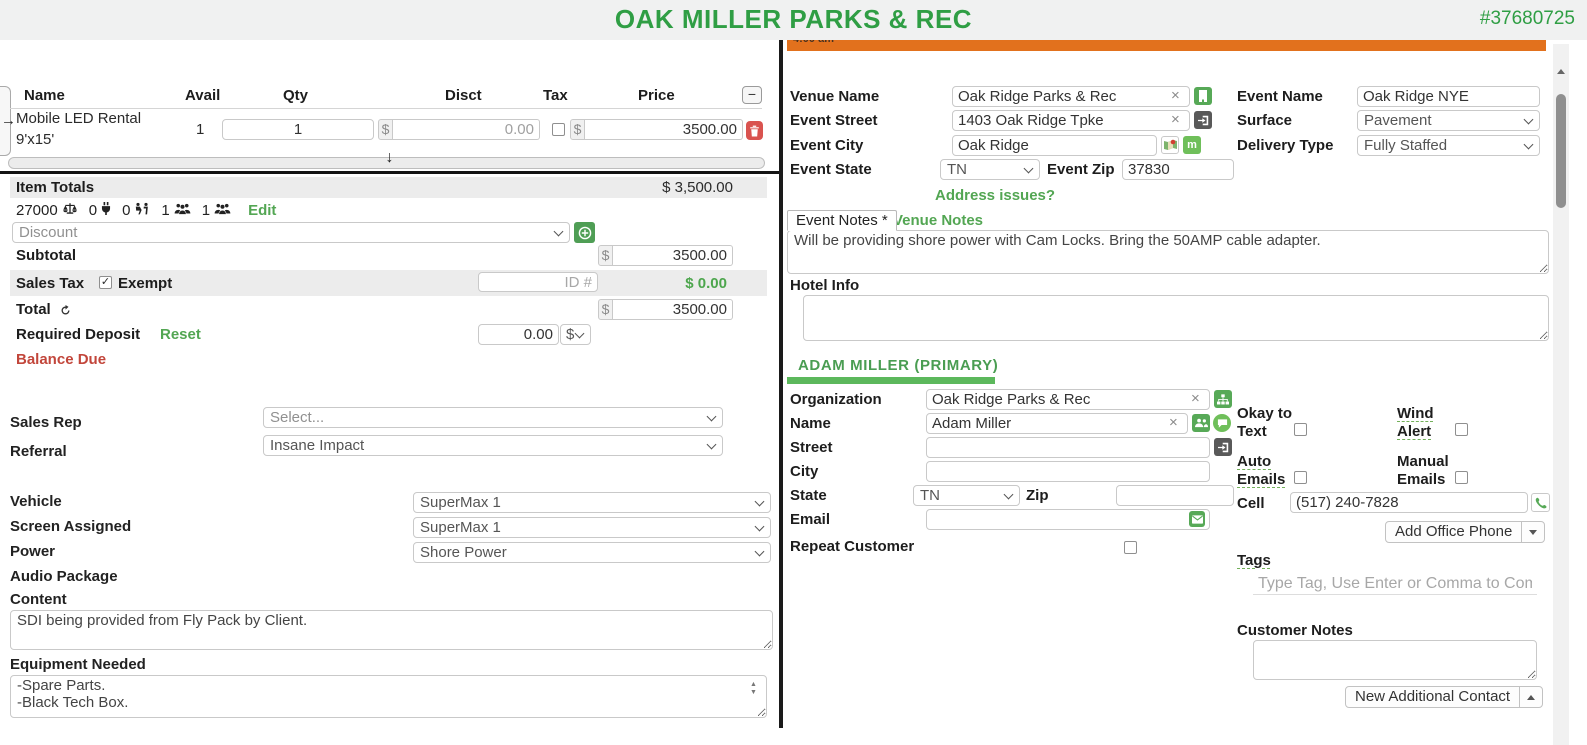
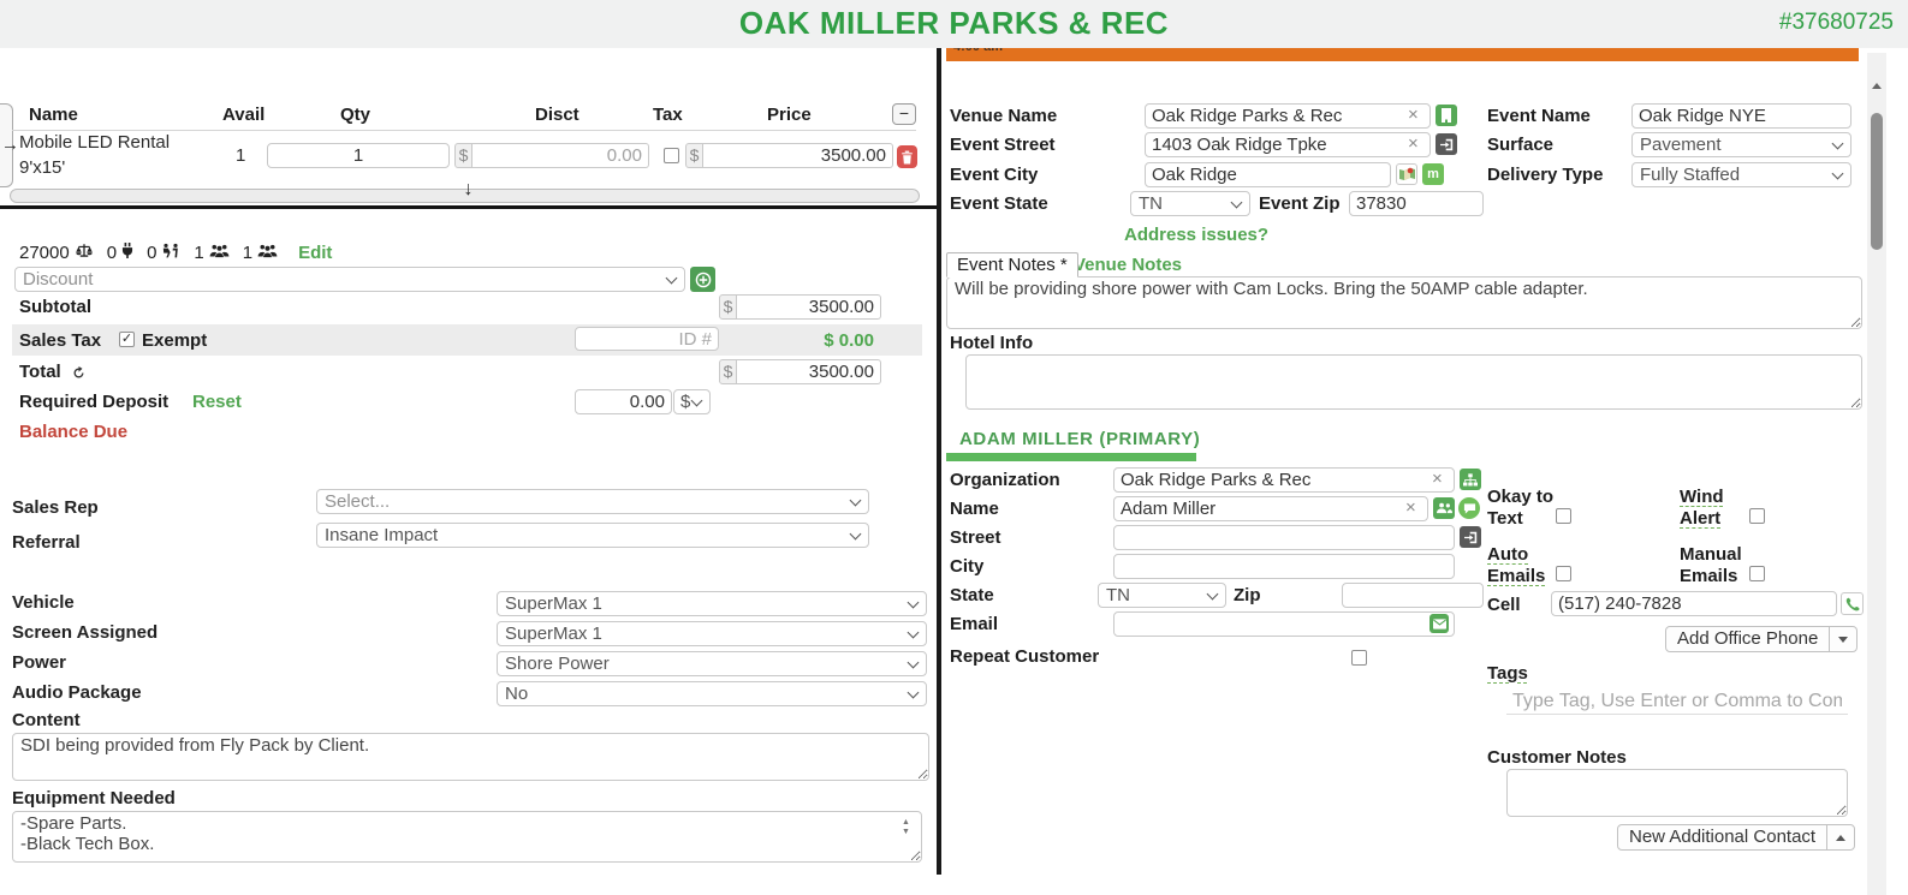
  OAK MILLER PARKS & REC
  #37680725
  Name
  Avail
  Qty
  Disct
  Tax
  Price
  −
  →
  Mobile LED Rental
  9'x15'
  1
  1
  $
  0.00
  $
  3500.00
  ↓
- Item Totals
- $ 3,500.00
  27000
  0
  0
  1
  1
  Edit
  Discount
  Subtotal
  $
  3500.00
  Sales Tax
  ✓
  Exempt
  ID #
  $ 0.00
  Total
  $
  3500.00
  Required Deposit
  Reset
  0.00
  $
  Balance Due
  Sales Rep
  Select...
  Referral
  Insane Impact
  Vehicle
  SuperMax 1
  Screen Assigned
  SuperMax 1
  Power
  Shore Power
  Audio Package
+ No
  Content
  SDI being provided from Fly Pack by Client.
  Equipment Needed
  -Spare Parts.
  -Black Tech Box.
  Venue Name
  Event Street
  Event City
  Event State
  Oak Ridge Parks & Rec
  ×
  1403 Oak Ridge Tpke
  ×
  Oak Ridge
  m
  TN
  Event Zip
  37830
  Address issues?
  Event Name
  Oak Ridge NYE
  Surface
  Pavement
  Delivery Type
  Fully Staffed
  Event Notes *
  Venue Notes
  Will be providing shore power with Cam Locks. Bring the 50AMP cable adapter.
  Hotel Info
  ADAM MILLER (PRIMARY)
  Organization
  Oak Ridge Parks & Rec
  ×
  Name
  Adam Miller
  ×
  Street
  City
  State
  TN
  Zip
  Email
  Repeat Customer
  Okay to Text
  Wind Alert
  Auto Emails
  Manual Emails
  Cell
  (517) 240-7828
  Add Office Phone
  Tags
  Type Tag, Use Enter or Comma to Com
  Customer Notes
  New Additional Contact
